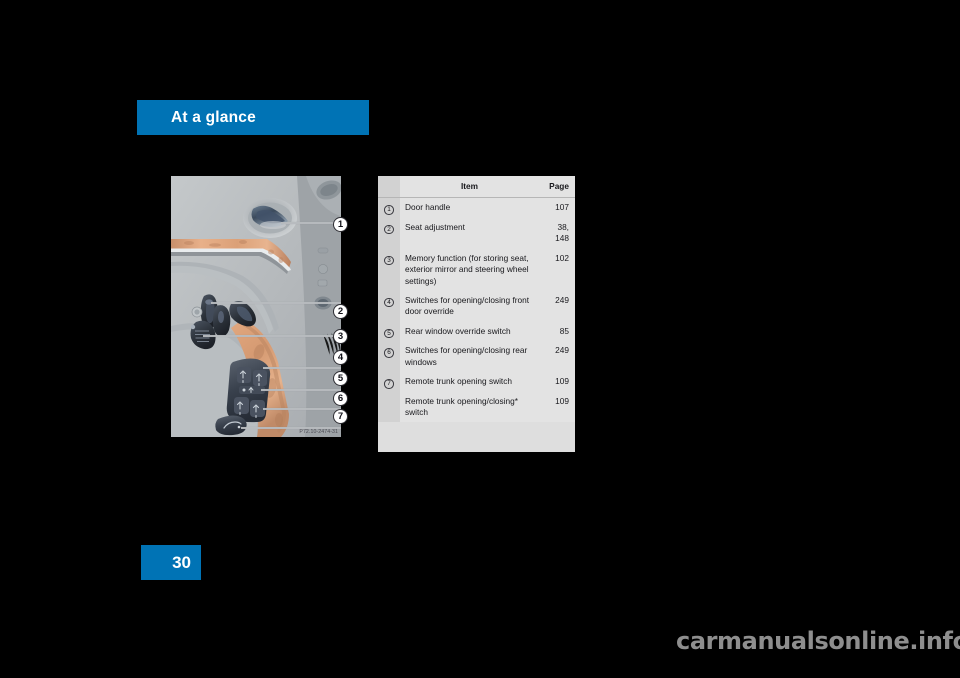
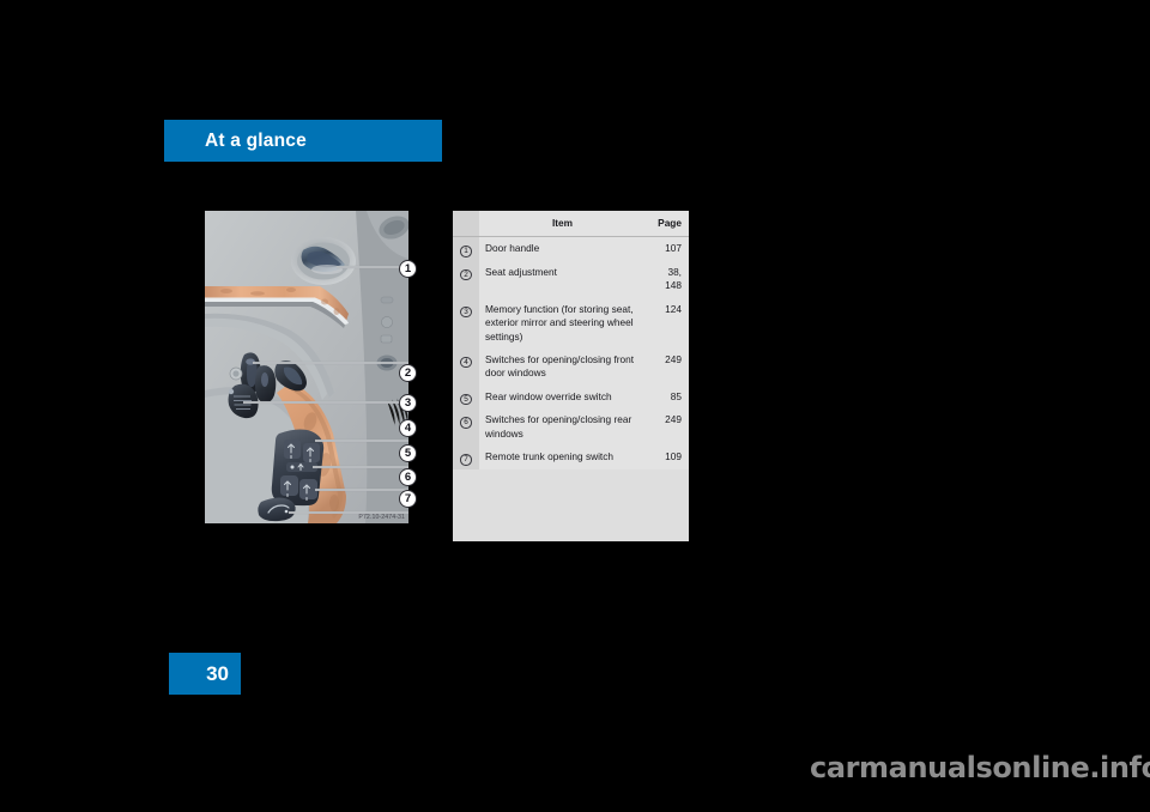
  At a glance
  30
  1
  2
  3
  4
  5
  6
  7
  	Item	Page
  	Door handle	107
  	Seat adjustment	38, 148
- 	Memory function (for storing seat, exterior mirror and steering wheel settings)	102
+ 	Memory function (for storing seat, exterior mirror and steering wheel settings)	124
- 	Switches for opening/closing front door override	249
+ 	Switches for opening/closing front door windows	249
  	Rear window override switch	85
  	Switches for opening/closing rear windows	249
  	Remote trunk opening switch	109
- 	Remote trunk opening/closing* switch	109
  carmanualsonline.inf
